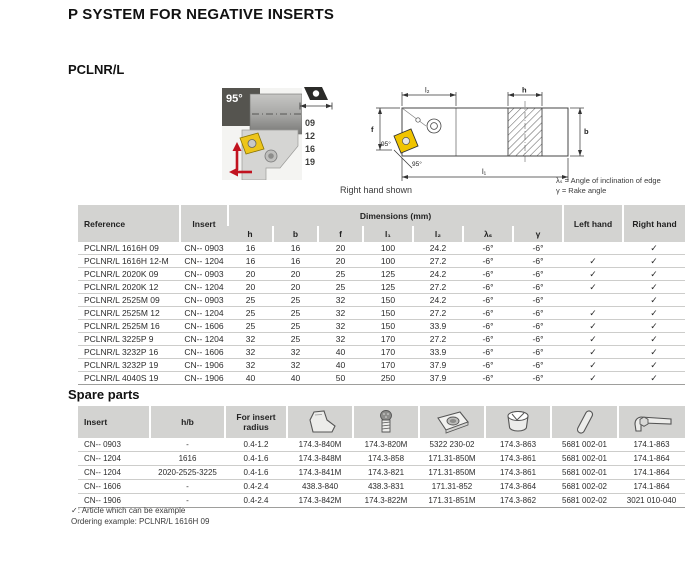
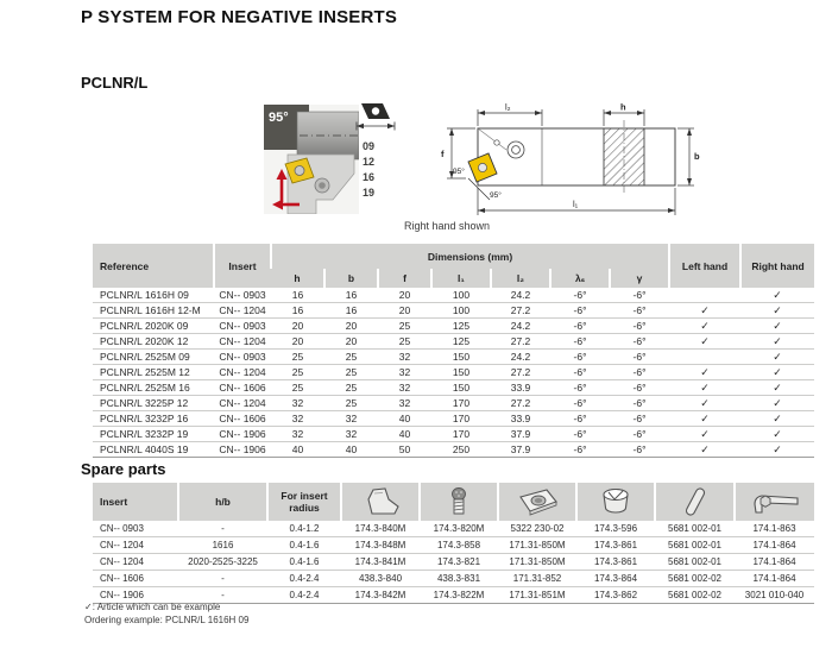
  P SYSTEM FOR NEGATIVE INSERTS
  PCLNR/L
  95°
  09
  12
  16
  19
  l₂
  h
  f
  b
  l₁
  Right hand shown
- λₛ = Angle of inclination of edge
- γ = Rake angle
  Reference	Insert	Dimensions (mm)	Left hand	Right hand
  h	b	f	l₁	l₂	λₛ	γ
  PCLNR/L 1616H 09	CN-- 0903	16	16	20	100	24.2	-6°	-6°		✓
  PCLNR/L 1616H 12-M	CN-- 1204	16	16	20	100	27.2	-6°	-6°	✓	✓
  PCLNR/L 2020K 09	CN-- 0903	20	20	25	125	24.2	-6°	-6°	✓	✓
  PCLNR/L 2020K 12	CN-- 1204	20	20	25	125	27.2	-6°	-6°	✓	✓
  PCLNR/L 2525M 09	CN-- 0903	25	25	32	150	24.2	-6°	-6°		✓
  PCLNR/L 2525M 12	CN-- 1204	25	25	32	150	27.2	-6°	-6°	✓	✓
  PCLNR/L 2525M 16	CN-- 1606	25	25	32	150	33.9	-6°	-6°	✓	✓
- PCLNR/L 3225P 9	CN-- 1204	32	25	32	170	27.2	-6°	-6°	✓	✓
+ PCLNR/L 3225P 12	CN-- 1204	32	25	32	170	27.2	-6°	-6°	✓	✓
  PCLNR/L 3232P 16	CN-- 1606	32	32	40	170	33.9	-6°	-6°	✓	✓
  PCLNR/L 3232P 19	CN-- 1906	32	32	40	170	37.9	-6°	-6°	✓	✓
  PCLNR/L 4040S 19	CN-- 1906	40	40	50	250	37.9	-6°	-6°	✓	✓
  Spare parts
  Insert	h/b	For insert radius
- CN-- 0903	-	0.4-1.2	174.3-840M	174.3-820M	5322 230-02	174.3-863	5681 002-01	174.1-863
+ CN-- 0903	-	0.4-1.2	174.3-840M	174.3-820M	5322 230-02	174.3-596	5681 002-01	174.1-863
  CN-- 1204	1616	0.4-1.6	174.3-848M	174.3-858	171.31-850M	174.3-861	5681 002-01	174.1-864
  CN-- 1204	2020-2525-3225	0.4-1.6	174.3-841M	174.3-821	171.31-850M	174.3-861	5681 002-01	174.1-864
  CN-- 1606	-	0.4-2.4	438.3-840	438.3-831	171.31-852	174.3-864	5681 002-02	174.1-864
  CN-- 1906	-	0.4-2.4	174.3-842M	174.3-822M	171.31-851M	174.3-862	5681 002-02	3021 010-040
  ✓: Article which can be example
  Ordering example: PCLNR/L 1616H 09
